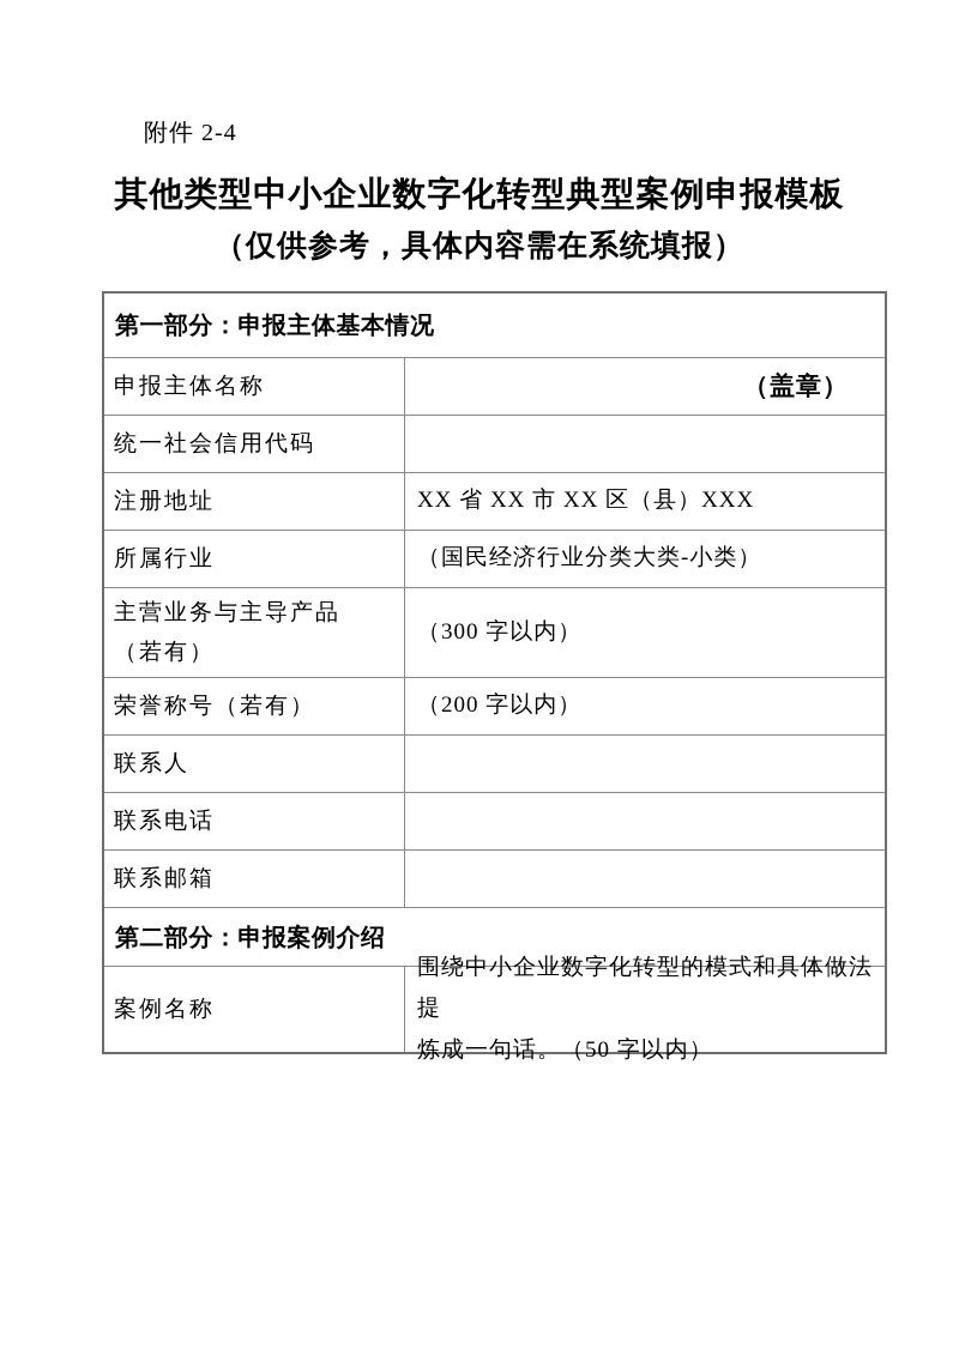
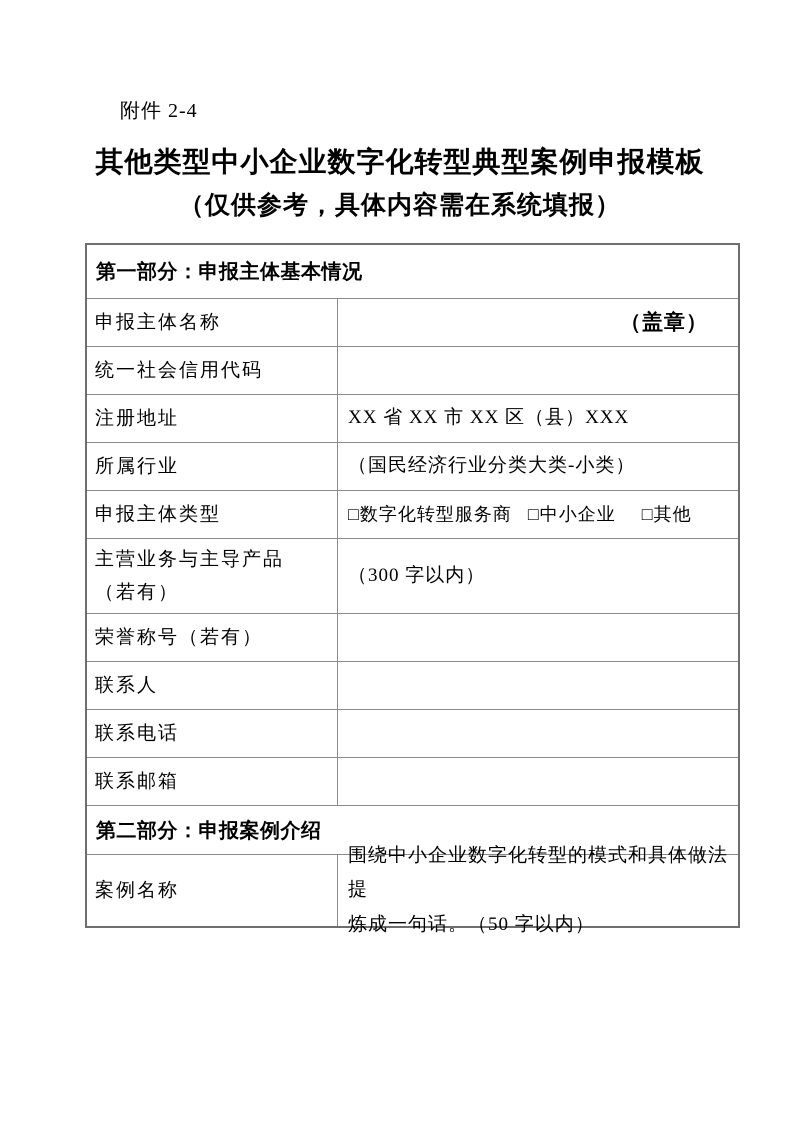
  附件 2-4
  其他类型中小企业数字化转型典型案例申报模板
  （仅供参考，具体内容需在系统填报）
  第一部分：申报主体基本情况
  申报主体名称
  （盖章）
  统一社会信用代码
  注册地址
  XX 省 XX 市 XX 区（县）XXX
  所属行业
  （国民经济行业分类大类-小类）
+ 申报主体类型
+ □数字化转型服务商
+ □中小企业
+ □其他
  主营业务与主导产品
  （若有）
  （300 字以内）
  荣誉称号（若有）
- （200 字以内）
  联系人
  联系电话
  联系邮箱
  第二部分：申报案例介绍
  案例名称
  围绕中小企业数字化转型的模式和具体做法提
  炼成一句话。（50 字以内）
